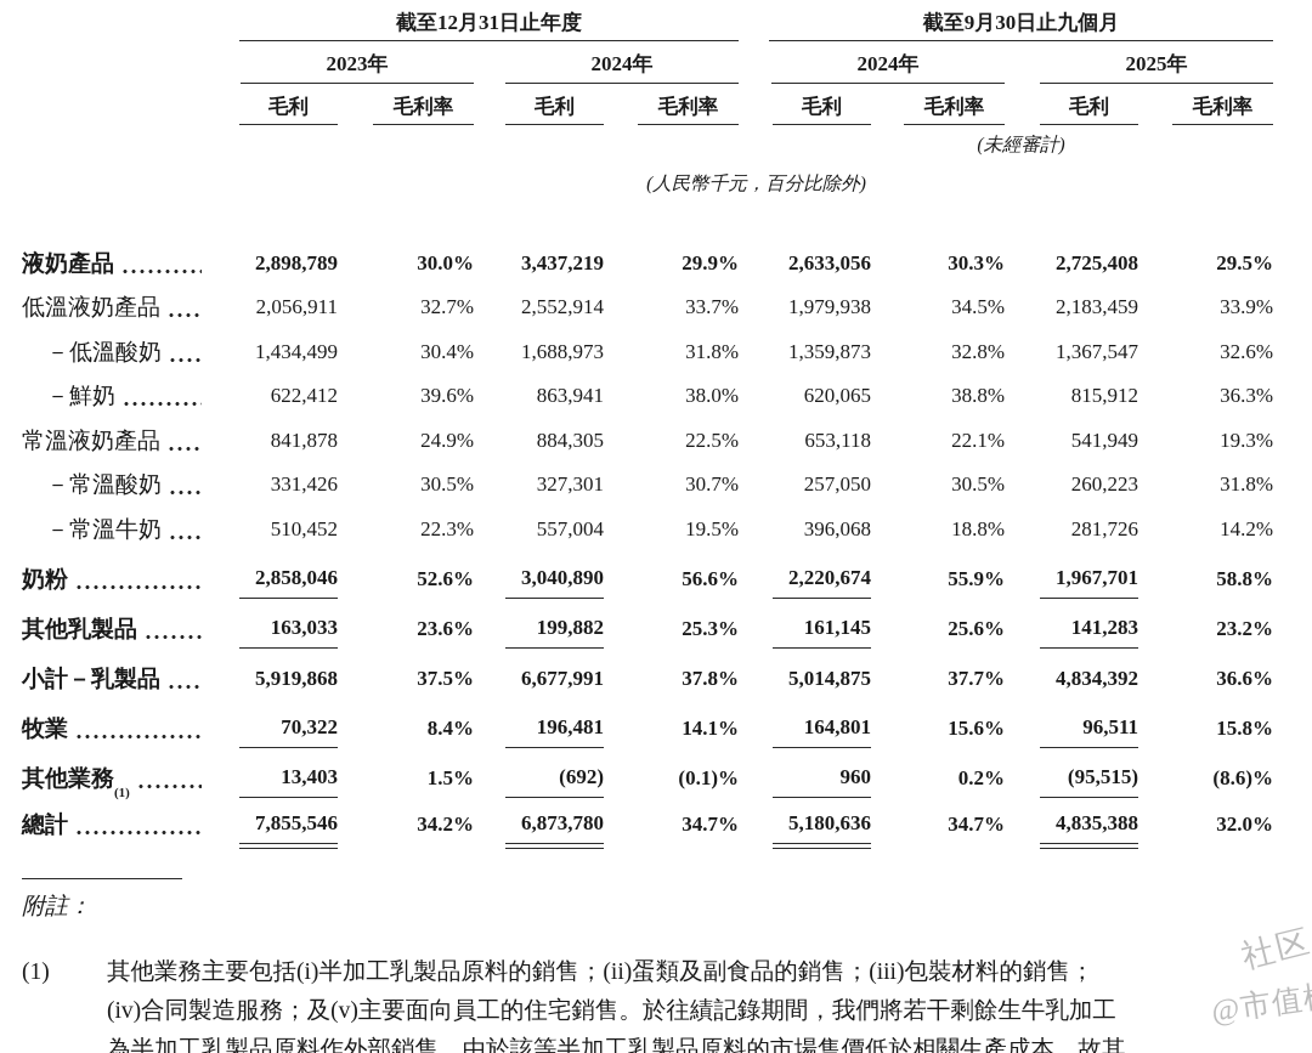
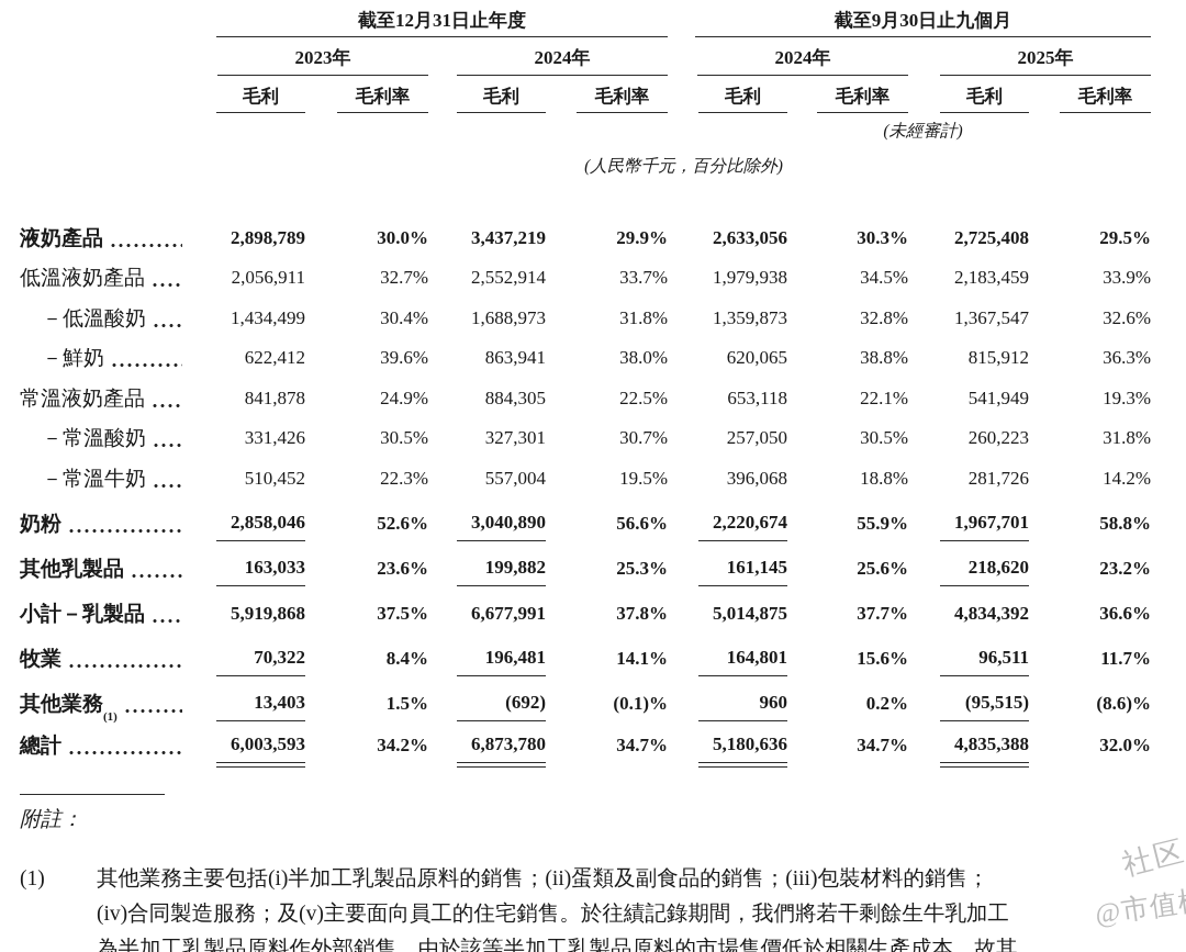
  截至12月31日止年度
  截至9月30日止九個月
  2023年
  2024年
  2024年
  2025年
  毛利
  毛利率
  毛利
  毛利率
  毛利
  毛利率
  毛利
  毛利率
  (未經審計)
  (人民幣千元，百分比除外)
  液奶產品
  2,898,789
  30.0%
  3,437,219
  29.9%
  2,633,056
  30.3%
  2,725,408
  29.5%
  低溫液奶產品
  2,056,911
  32.7%
  2,552,914
  33.7%
  1,979,938
  34.5%
  2,183,459
  33.9%
  －低溫酸奶
  1,434,499
  30.4%
  1,688,973
  31.8%
  1,359,873
  32.8%
  1,367,547
  32.6%
  －鮮奶
  622,412
  39.6%
  863,941
  38.0%
  620,065
  38.8%
  815,912
  36.3%
  常溫液奶產品
  841,878
  24.9%
  884,305
  22.5%
  653,118
  22.1%
  541,949
  19.3%
  －常溫酸奶
  331,426
  30.5%
  327,301
  30.7%
  257,050
  30.5%
  260,223
  31.8%
  －常溫牛奶
  510,452
  22.3%
  557,004
  19.5%
  396,068
  18.8%
  281,726
  14.2%
  奶粉
  2,858,046
  52.6%
  3,040,890
  56.6%
  2,220,674
  55.9%
  1,967,701
  58.8%
  其他乳製品
  163,033
  23.6%
  199,882
  25.3%
  161,145
  25.6%
- 141,283
+ 218,620
  23.2%
  小計－乳製品
  5,919,868
  37.5%
  6,677,991
  37.8%
  5,014,875
  37.7%
  4,834,392
  36.6%
  牧業
  70,322
  8.4%
  196,481
  14.1%
  164,801
  15.6%
  96,511
- 15.8%
+ 11.7%
  其他業務
  (1)
  13,403
  1.5%
  (692)
  (0.1)%
  960
  0.2%
  (95,515)
  (8.6)%
  總計
- 7,855,546
+ 6,003,593
  34.2%
  6,873,780
  34.7%
  5,180,636
  34.7%
  4,835,388
  32.0%
  附註：
  (1)
  其他業務主要包括(i)半加工乳製品原料的銷售；(ii)蛋類及副食品的銷售；(iii)包裝材料的銷售；
  (iv)合同製造服務；及(v)主要面向員工的住宅銷售。於往績記錄期間，我們將若干剩餘生牛乳加工
  為半加工乳製品原料作外部銷售。由於該等半加工乳製品原料的市場售價低於相關生產成本，故其
